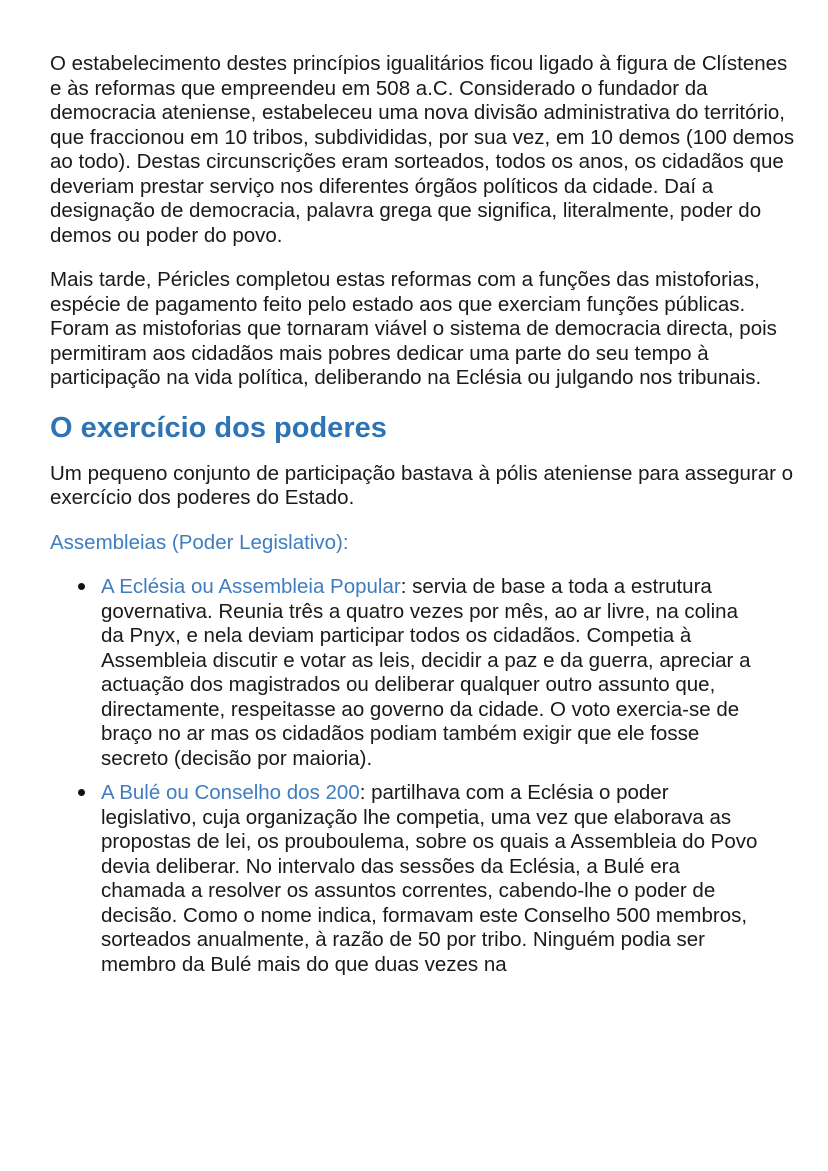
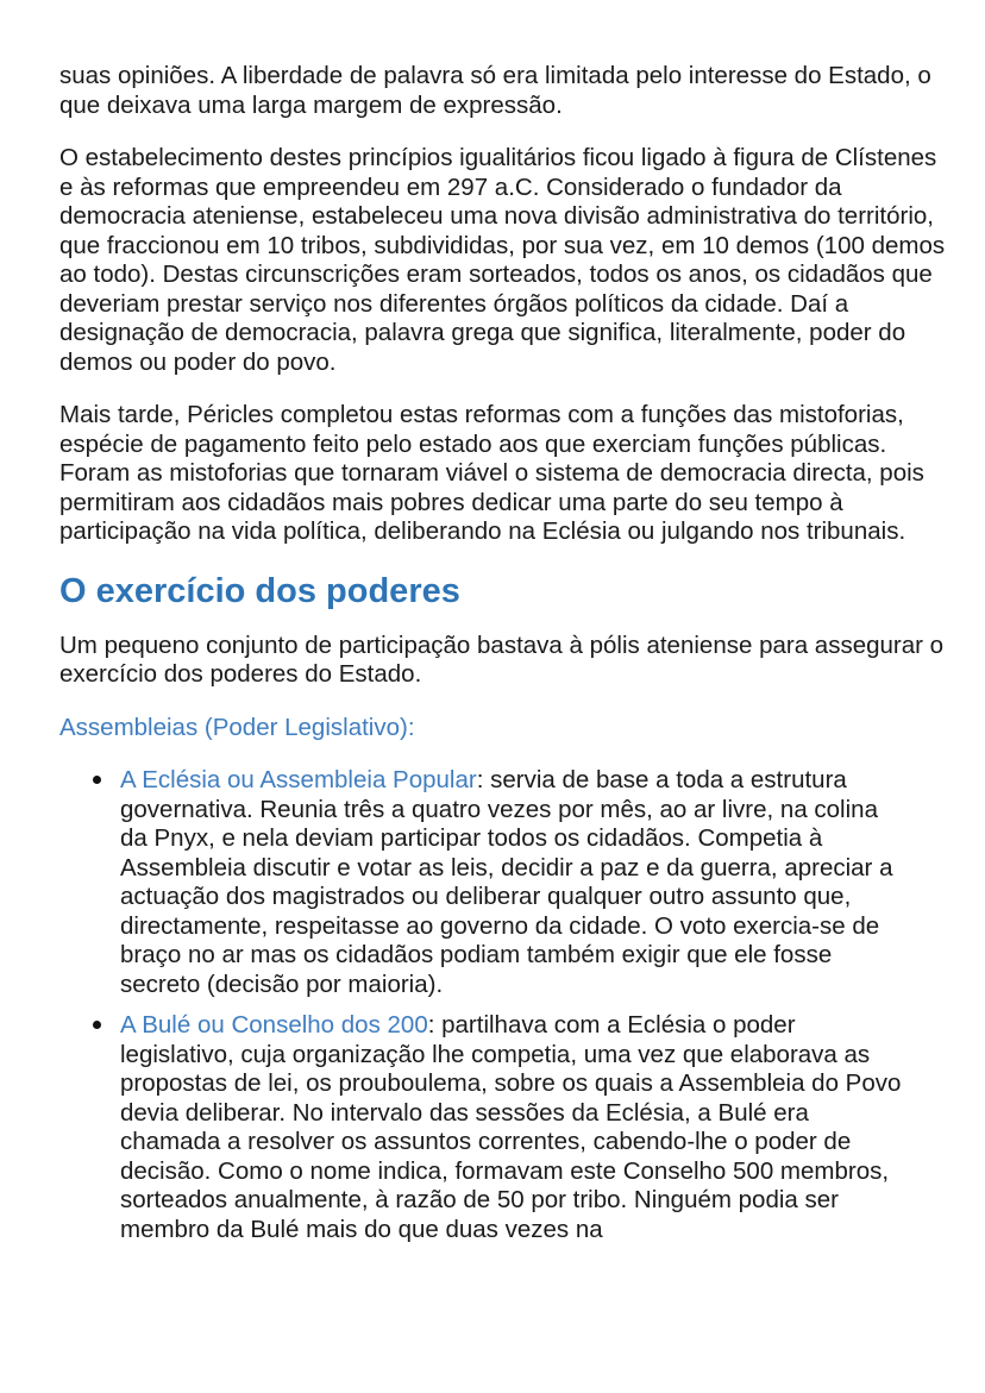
+ suas opiniões. A liberdade de palavra só era limitada pelo interesse do Estado, o que deixava uma larga margem de expressão.
- O estabelecimento destes princípios igualitários ficou ligado à figura de Clístenes e às reformas que empreendeu em 508 a.C. Considerado o fundador da democracia ateniense, estabeleceu uma nova divisão administrativa do território, que fraccionou em 10 tribos, subdivididas, por sua vez, em 10 demos (100 demos ao todo). Destas circunscrições eram sorteados, todos os anos, os cidadãos que deveriam prestar serviço nos diferentes órgãos políticos da cidade. Daí a designação de democracia, palavra grega que significa, literalmente, poder do demos ou poder do povo.
+ O estabelecimento destes princípios igualitários ficou ligado à figura de Clístenes e às reformas que empreendeu em 297 a.C. Considerado o fundador da democracia ateniense, estabeleceu uma nova divisão administrativa do território, que fraccionou em 10 tribos, subdivididas, por sua vez, em 10 demos (100 demos ao todo). Destas circunscrições eram sorteados, todos os anos, os cidadãos que deveriam prestar serviço nos diferentes órgãos políticos da cidade. Daí a designação de democracia, palavra grega que significa, literalmente, poder do demos ou poder do povo.
  Mais tarde, Péricles completou estas reformas com a funções das mistoforias, espécie de pagamento feito pelo estado aos que exerciam funções públicas. Foram as mistoforias que tornaram viável o sistema de democracia directa, pois permitiram aos cidadãos mais pobres dedicar uma parte do seu tempo à participação na vida política, deliberando na Eclésia ou julgando nos tribunais.
  O exercício dos poderes
  Um pequeno conjunto de participação bastava à pólis ateniense para assegurar o exercício dos poderes do Estado.
  Assembleias (Poder Legislativo):
  A Eclésia ou Assembleia Popular: servia de base a toda a estrutura governativa. Reunia três a quatro vezes por mês, ao ar livre, na colina da Pnyx, e nela deviam participar todos os cidadãos. Competia à Assembleia discutir e votar as leis, decidir a paz e da guerra, apreciar a actuação dos magistrados ou deliberar qualquer outro assunto que, directamente, respeitasse ao governo da cidade. O voto exercia-se de braço no ar mas os cidadãos podiam também exigir que ele fosse secreto (decisão por maioria).
  A Bulé ou Conselho dos 200: partilhava com a Eclésia o poder legislativo, cuja organização lhe competia, uma vez que elaborava as propostas de lei, os prouboulema, sobre os quais a Assembleia do Povo devia deliberar. No intervalo das sessões da Eclésia, a Bulé era chamada a resolver os assuntos correntes, cabendo-lhe o poder de decisão. Como o nome indica, formavam este Conselho 500 membros, sorteados anualmente, à razão de 50 por tribo. Ninguém podia ser membro da Bulé mais do que duas vezes na
